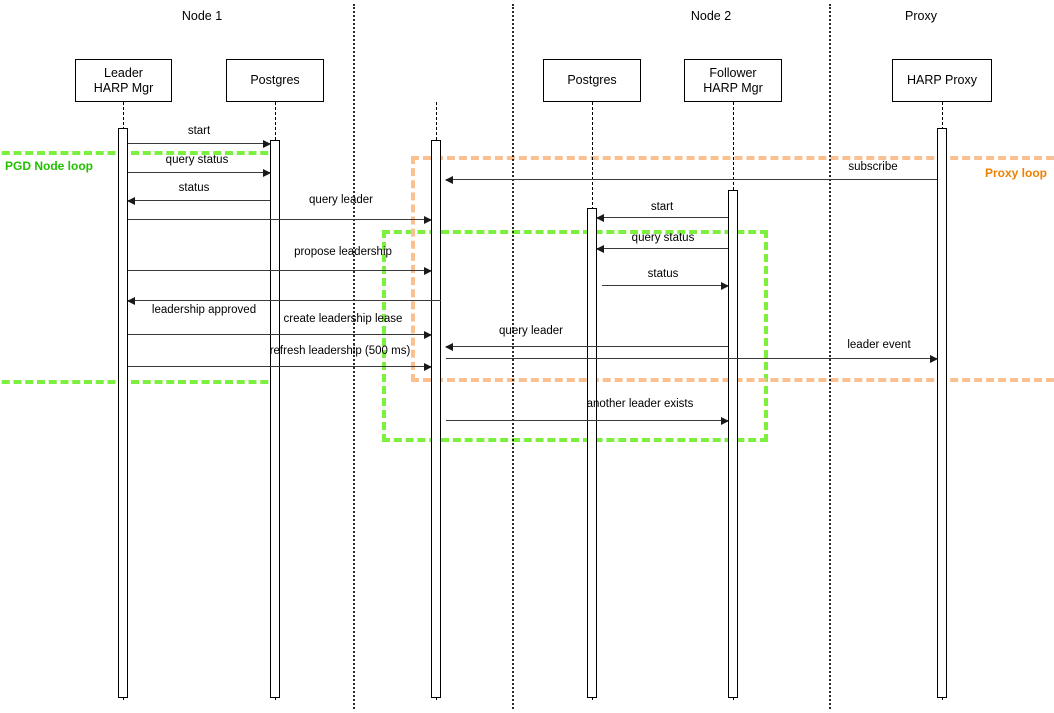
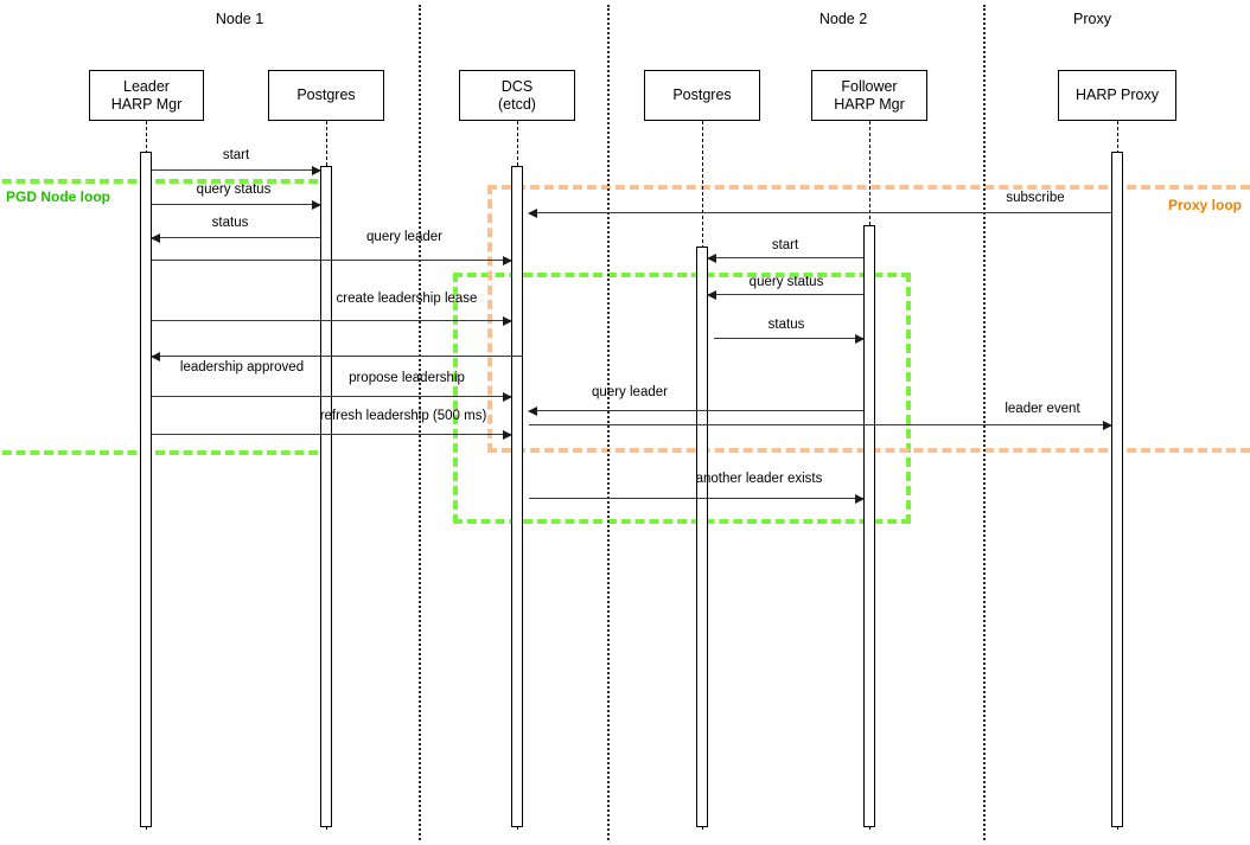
  PGD Node loop
  Proxy loop
  Node 1
  Node 2
  Proxy
  Leader
  HARP Mgr
  Postgres
+ DCS
+ (etcd)
  Postgres
  Follower
  HARP Mgr
  HARP Proxy
  start
  subscribe
  query status
  status
  query leader
  start
  query status
- propose leadership
+ create leadership lease
  status
  leadership approved
- create leadership lease
+ propose leadership
  query leader
  refresh leadership (500 ms)
  leader event
  another leader exists
